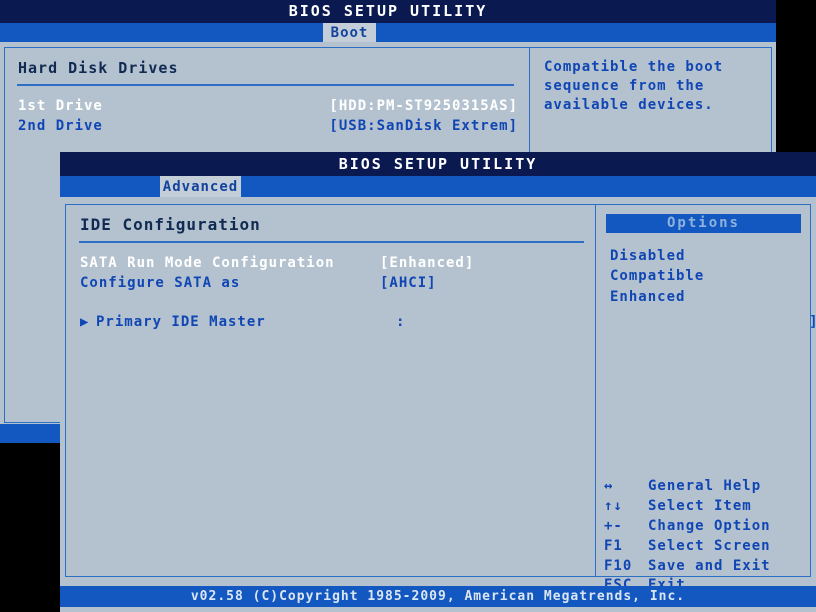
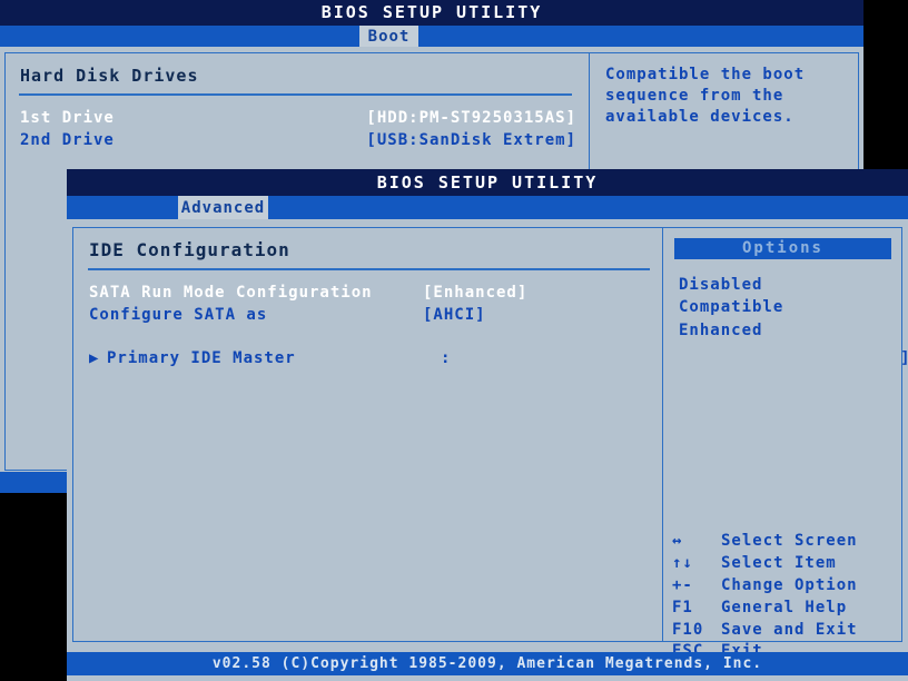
  BIOS SETUP UTILITY
  Boot
  Hard Disk Drives
  1st Drive
  [HDD:PM-ST9250315AS]
  2nd Drive
  [USB:SanDisk Extrem]
  Compatible the boot sequence from the available devices.
  BIOS SETUP UTILITY
  Advanced
  IDE Configuration
  SATA Run Mode Configuration
  [Enhanced]
  Configure SATA as
  [AHCI]
  ▶
  Primary IDE Master
  :
  Options
  Disabled
  Compatible
  Enhanced
  ↔
- General Help
+ Select Screen
  ↑↓
  Select Item
  +-
  Change Option
  F1
- Select Screen
+ General Help
  F10
  Save and Exit
  v02.58 (C)Copyright 1985-2009, American Megatrends, Inc.
